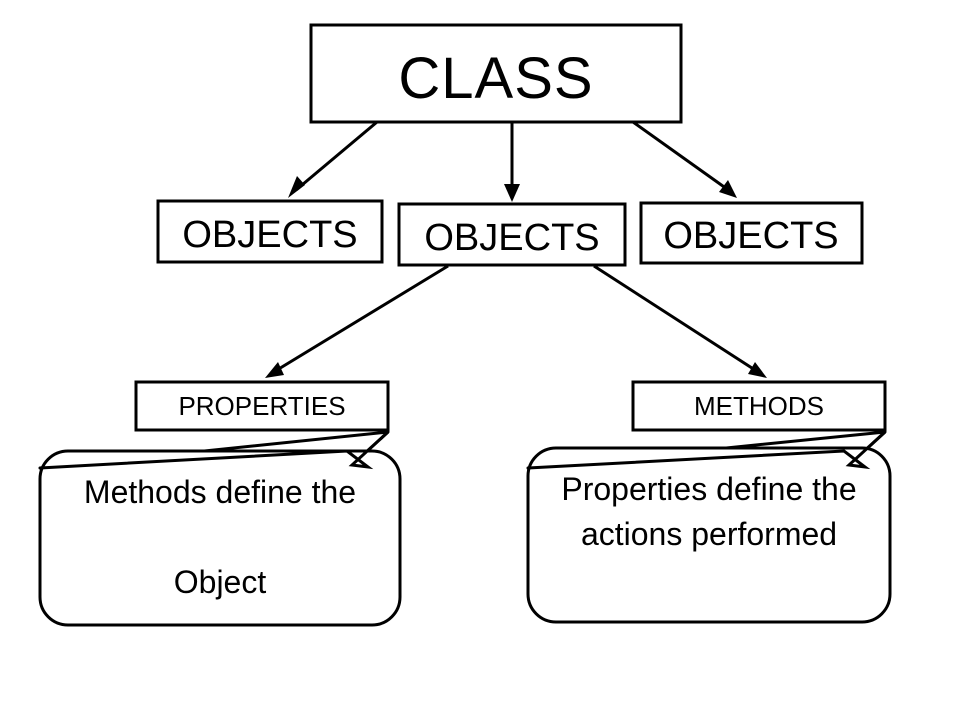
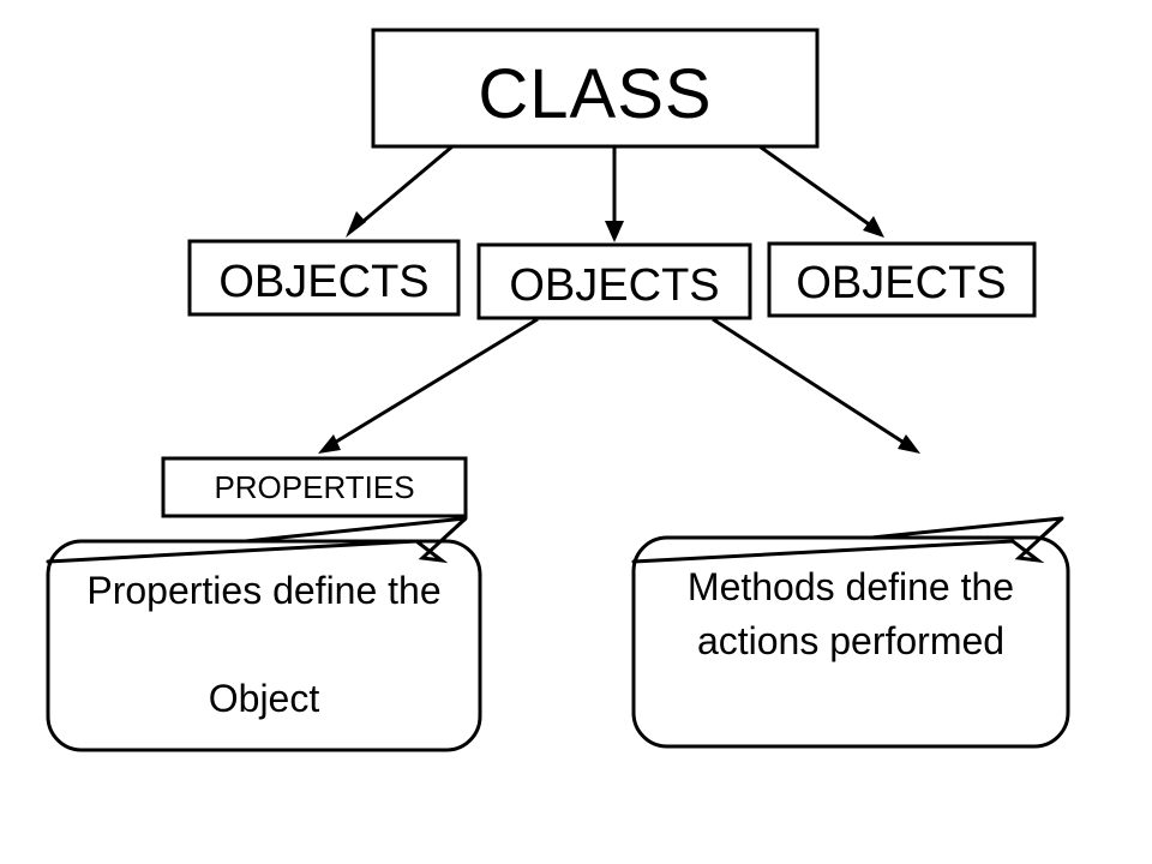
  CLASS
  OBJECTS
  OBJECTS
  OBJECTS
- Methods define the
+ Properties define the
  Object
- Properties define the
+ Methods define the
  actions performed
  PROPERTIES
- METHODS
